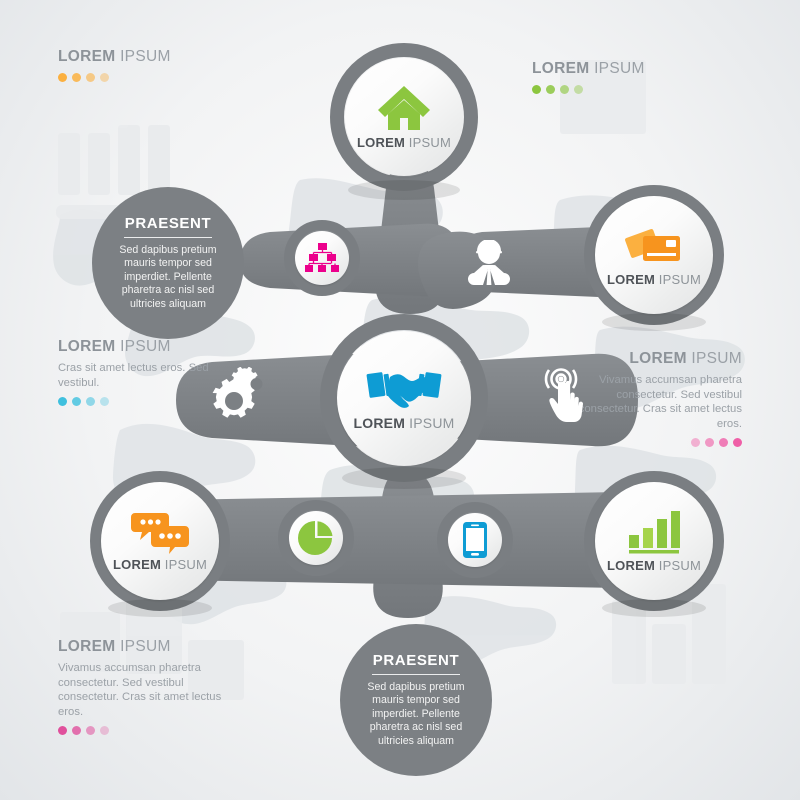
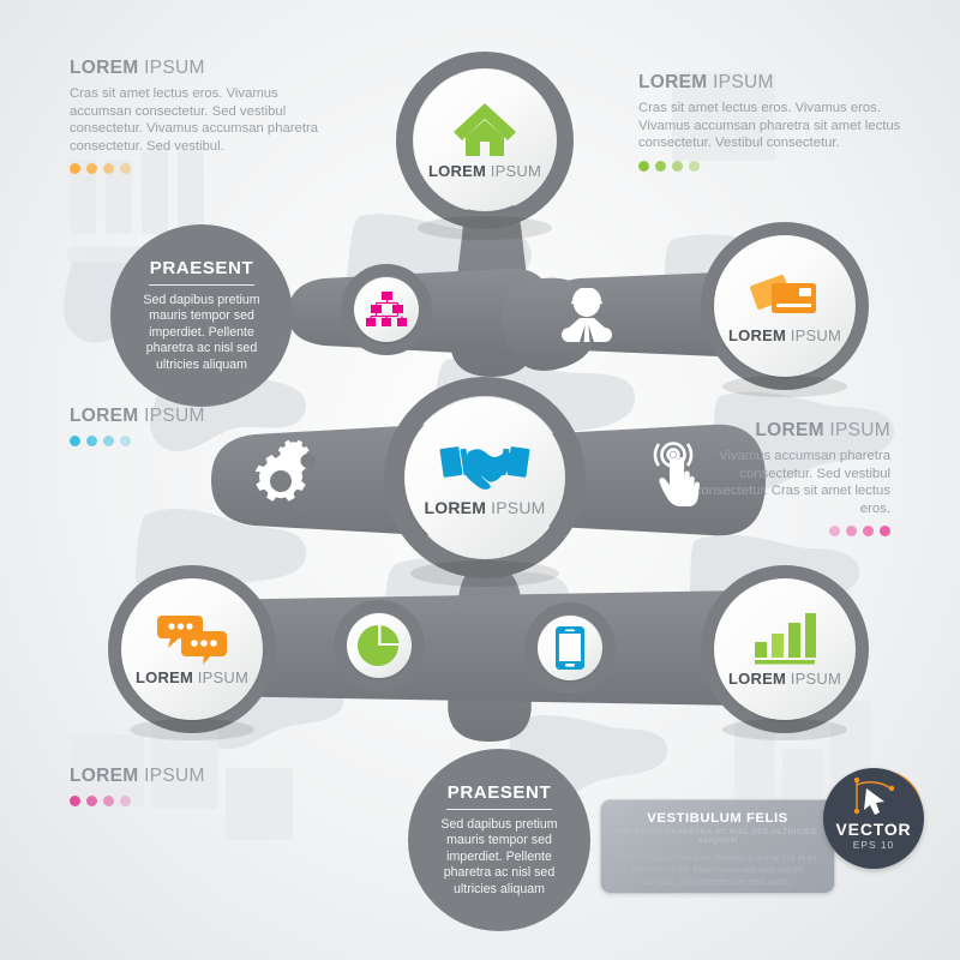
  LOREM IPSUM
+ Cras sit amet lectus eros. Vivamus accumsan consectetur. Sed vestibul consectetur. Vivamus accumsan pharetra consectetur. Sed vestibul.
  LOREM IPSUM
+ Cras sit amet lectus eros. Vivamus eros. Vivamus accumsan pharetra sit amet lectus consectetur. Vestibul consectetur.
  LOREM IPSUM
- Cras sit amet lectus eros. Sed vestibul.
  LOREM IPSUM
  Vivamus accumsan pharetra consectetur. Sed vestibul onsectetur. Cras sit amet lectus eros.
  LOREM IPSUM
- Vivamus accumsan pharetra consectetur. Sed vestibul consectetur. Cras sit amet lectus eros.
  PRAESENT
  Sed dapibus pretium mauris tempor sed imperdiet. Pellente pharetra ac nisl sed ultricies aliquam
  PRAESENT
  Sed dapibus pretium mauris tempor sed imperdiet. Pellente pharetra ac nisl sed ultricies aliquam
  LOREM IPSUM
  LOREM IPSUM
  LOREM IPSUM
  LOREM IPSUM
  LOREM IPSUM
+ VESTIBULUM FELIS
+ VECTOR
+ EPS 10
